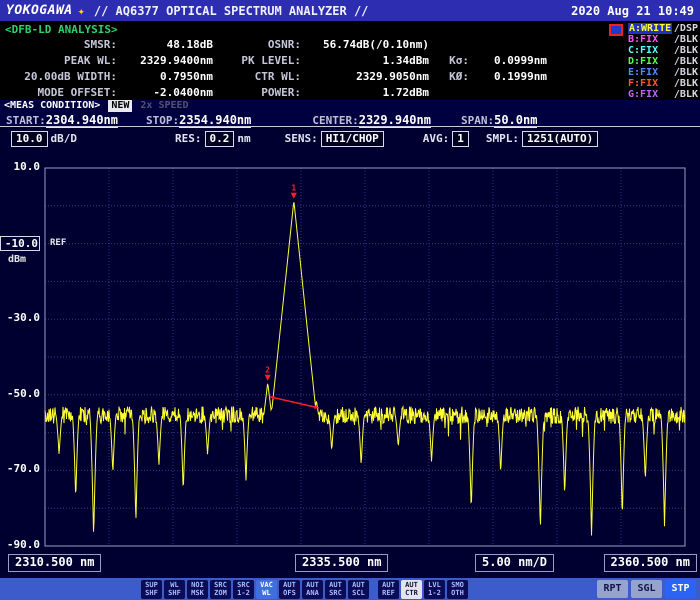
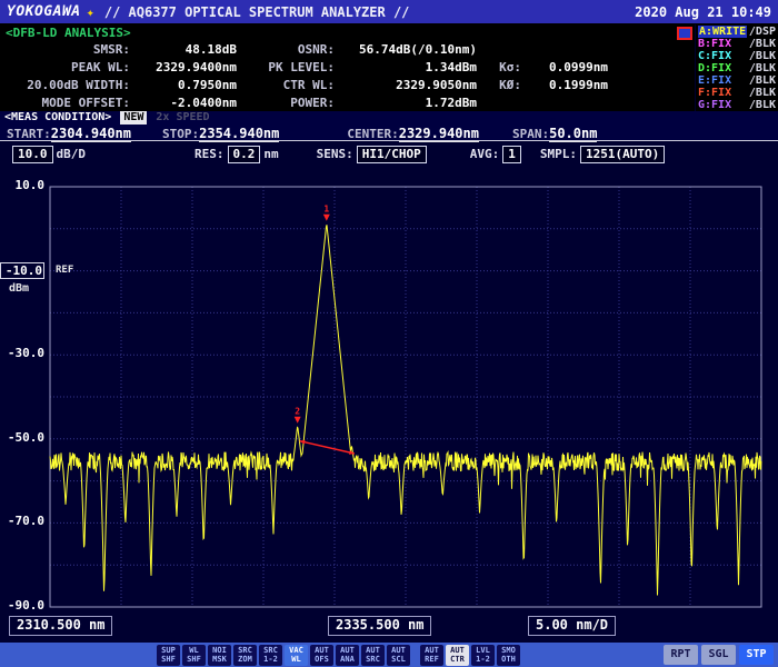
  YOKOGAWA
  ✦
  // AQ6377 OPTICAL SPECTRUM ANALYZER //
  2020 Aug 21 10:49
  <DFB-LD ANALYSIS>
  SMSR: 48.18dB OSNR: 56.74dB(/0.10nm)
  PEAK WL: 2329.9400nm PK LEVEL: 1.34dBm Kσ: 0.0999nm
  20.00dB WIDTH: 0.7950nm CTR WL: 2329.9050nm KØ: 0.1999nm
  MODE OFFSET: -2.0400nm POWER: 1.72dBm
  A:WRITE
  /DSP
  B:FIX
  /BLK
  C:FIX
  /BLK
  D:FIX
  /BLK
  E:FIX
  /BLK
  F:FIX
  /BLK
  G:FIX
  /BLK
  <MEAS CONDITION>
  NEW
  2x SPEED
  START:2304.940nm
  STOP:2354.940nm
  CENTER:2329.940nm
  SPAN:50.0nm
  10.0
  dB/D
  RES:
  0.2
  nm
  SENS:
  HI1/CHOP
  AVG:
  1
  SMPL:
  1251(AUTO)
  1
  2
  REF
  dBm
  2310.500 nm
  2335.500 nm
  5.00 nm/D
- 2360.500 nm
  SUP
  SHF
  WL
  SHF
  NOI
  MSK
  SRC
  ZOM
  SRC
  1-2
  VAC
  WL
  AUT
  OFS
  AUT
  ANA
  AUT
  SRC
  AUT
  SCL
  AUT
  REF
  AUT
  CTR
  LVL
  1-2
  SMO
  OTH
  RPT
  SGL
  STP
  10.0
  -10.0
  -30.0
  -50.0
  -70.0
  -90.0
